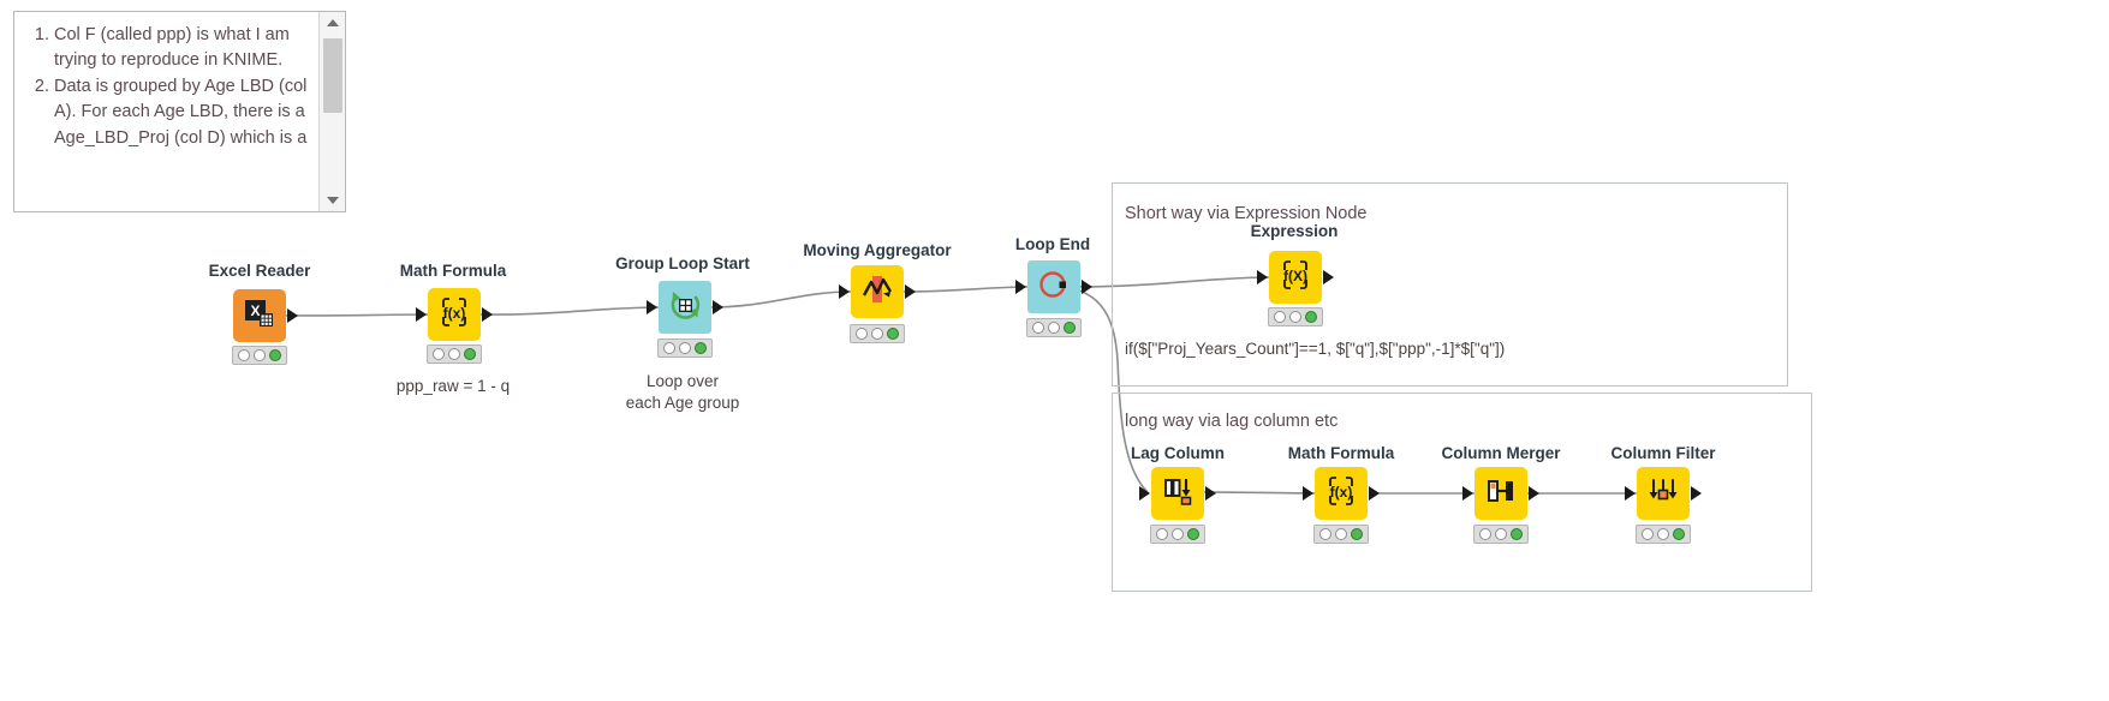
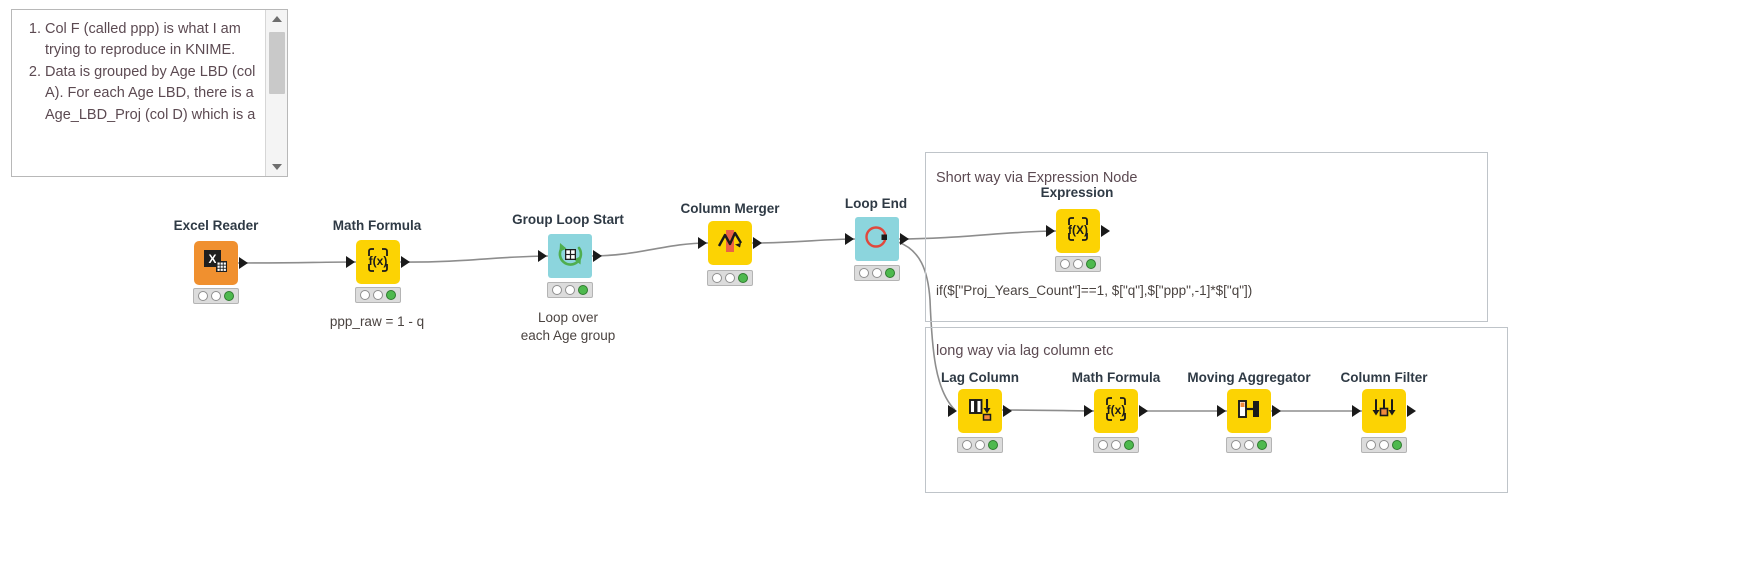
  Col F (called ppp) is what I am trying to reproduce in KNIME.
  Data is grouped by Age LBD (col A). For each Age LBD, there is a Age_LBD_Proj (col D) which is a
  Short way via Expression Node
  long way via lag column etc
  Excel Reader
  X
  Math Formula
  f(x)
  ppp_raw = 1 - q
  Group Loop Start
  Loop over
  each Age group
- Moving Aggregator
+ Column Merger
  Loop End
  Expression
  f(X)
  if($["Proj_Years_Count"]==1, $["q"],$["ppp",-1]*$["q"])
  Lag Column
  Math Formula
  f(x)
- Column Merger
+ Moving Aggregator
  Column Filter
